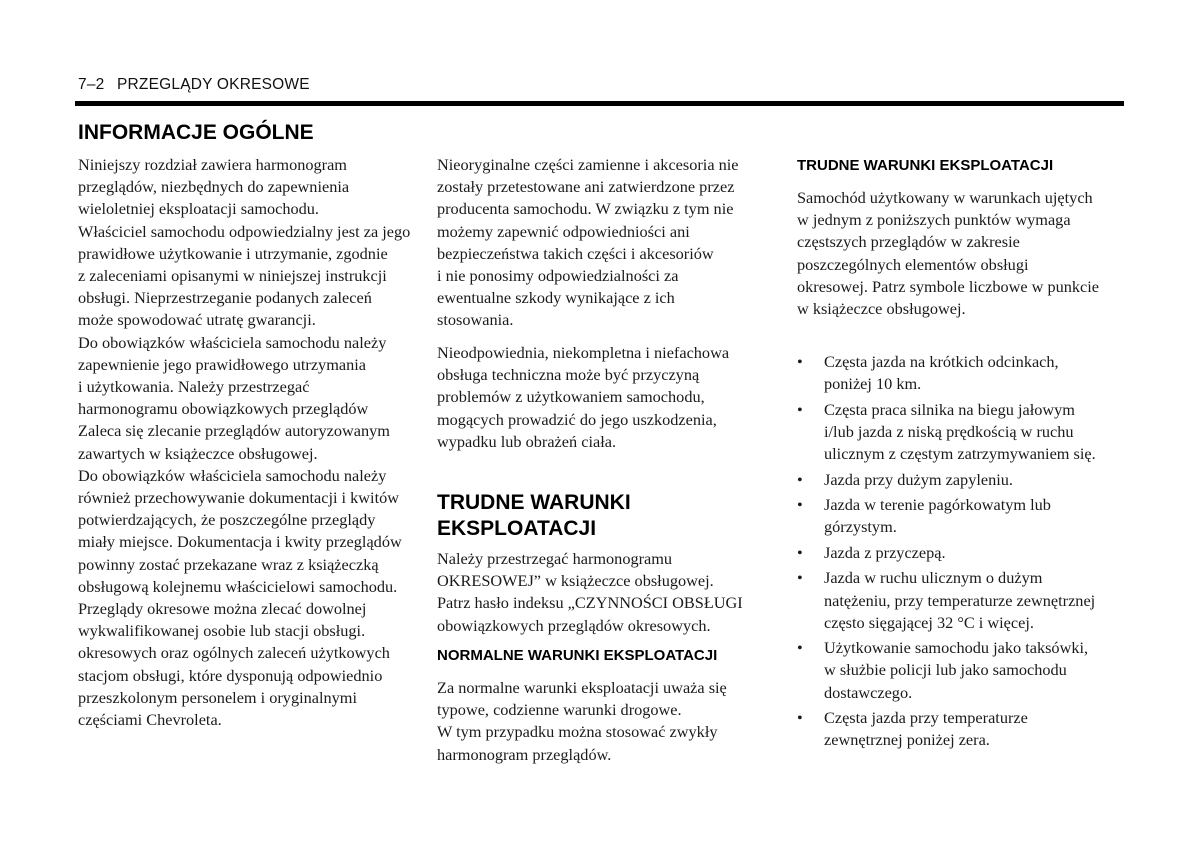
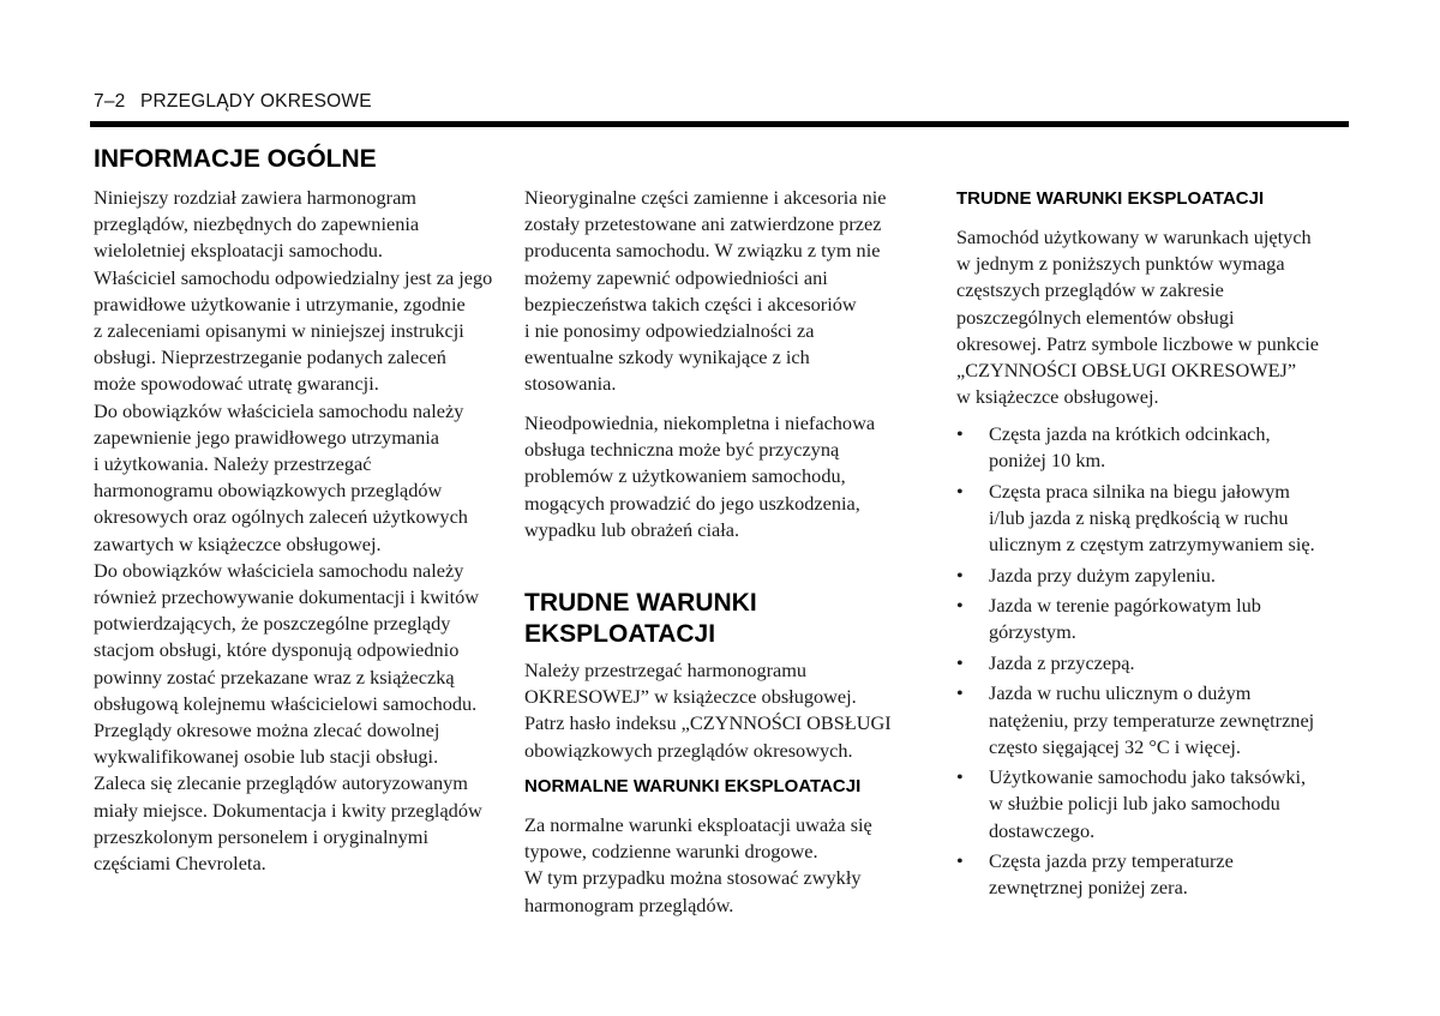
  7–2 PRZEGLĄDY OKRESOWE
  INFORMACJE OGÓLNE
  Niniejszy rozdział zawiera harmonogram
  przeglądów, niezbędnych do zapewnienia
  wieloletniej eksploatacji samochodu.
  Właściciel samochodu odpowiedzialny jest za jego
  prawidłowe użytkowanie i utrzymanie, zgodnie
  z zaleceniami opisanymi w niniejszej instrukcji
  obsługi. Nieprzestrzeganie podanych zaleceń
  może spowodować utratę gwarancji.
  Do obowiązków właściciela samochodu należy
  zapewnienie jego prawidłowego utrzymania
  i użytkowania. Należy przestrzegać
  harmonogramu obowiązkowych przeglądów
- Zaleca się zlecanie przeglądów autoryzowanym
+ okresowych oraz ogólnych zaleceń użytkowych
  zawartych w książeczce obsługowej.
  Do obowiązków właściciela samochodu należy
  również przechowywanie dokumentacji i kwitów
  potwierdzających, że poszczególne przeglądy
- miały miejsce. Dokumentacja i kwity przeglądów
+ stacjom obsługi, które dysponują odpowiednio
  powinny zostać przekazane wraz z książeczką
  obsługową kolejnemu właścicielowi samochodu.
  Przeglądy okresowe można zlecać dowolnej
  wykwalifikowanej osobie lub stacji obsługi.
- okresowych oraz ogólnych zaleceń użytkowych
+ Zaleca się zlecanie przeglądów autoryzowanym
- stacjom obsługi, które dysponują odpowiednio
+ miały miejsce. Dokumentacja i kwity przeglądów
  przeszkolonym personelem i oryginalnymi
  częściami Chevroleta.
  Nieoryginalne części zamienne i akcesoria nie
  zostały przetestowane ani zatwierdzone przez
  producenta samochodu. W związku z tym nie
  możemy zapewnić odpowiedniości ani
  bezpieczeństwa takich części i akcesoriów
  i nie ponosimy odpowiedzialności za
  ewentualne szkody wynikające z ich
  stosowania.
  Nieodpowiednia, niekompletna i niefachowa
  obsługa techniczna może być przyczyną
  problemów z użytkowaniem samochodu,
  mogących prowadzić do jego uszkodzenia,
  wypadku lub obrażeń ciała.
  TRUDNE WARUNKI
  EKSPLOATACJI
  Należy przestrzegać harmonogramu
  OKRESOWEJ” w książeczce obsługowej.
  Patrz hasło indeksu „CZYNNOŚCI OBSŁUGI
  obowiązkowych przeglądów okresowych.
  NORMALNE WARUNKI EKSPLOATACJI
  Za normalne warunki eksploatacji uważa się
  typowe, codzienne warunki drogowe.
  W tym przypadku można stosować zwykły
  harmonogram przeglądów.
  TRUDNE WARUNKI EKSPLOATACJI
  Samochód użytkowany w warunkach ujętych
  w jednym z poniższych punktów wymaga
  częstszych przeglądów w zakresie
  poszczególnych elementów obsługi
  okresowej. Patrz symbole liczbowe w punkcie
+ „CZYNNOŚCI OBSŁUGI OKRESOWEJ”
  w książeczce obsługowej.
  •
  Częsta jazda na krótkich odcinkach,
  poniżej 10 km.
  •
  Częsta praca silnika na biegu jałowym
  i/lub jazda z niską prędkością w ruchu
  ulicznym z częstym zatrzymywaniem się.
  •
  Jazda przy dużym zapyleniu.
  •
  Jazda w terenie pagórkowatym lub
  górzystym.
  •
  Jazda z przyczepą.
  •
  Jazda w ruchu ulicznym o dużym
  natężeniu, przy temperaturze zewnętrznej
  często sięgającej 32 °C i więcej.
  •
  Użytkowanie samochodu jako taksówki,
  w służbie policji lub jako samochodu
  dostawczego.
  •
  Częsta jazda przy temperaturze
  zewnętrznej poniżej zera.
